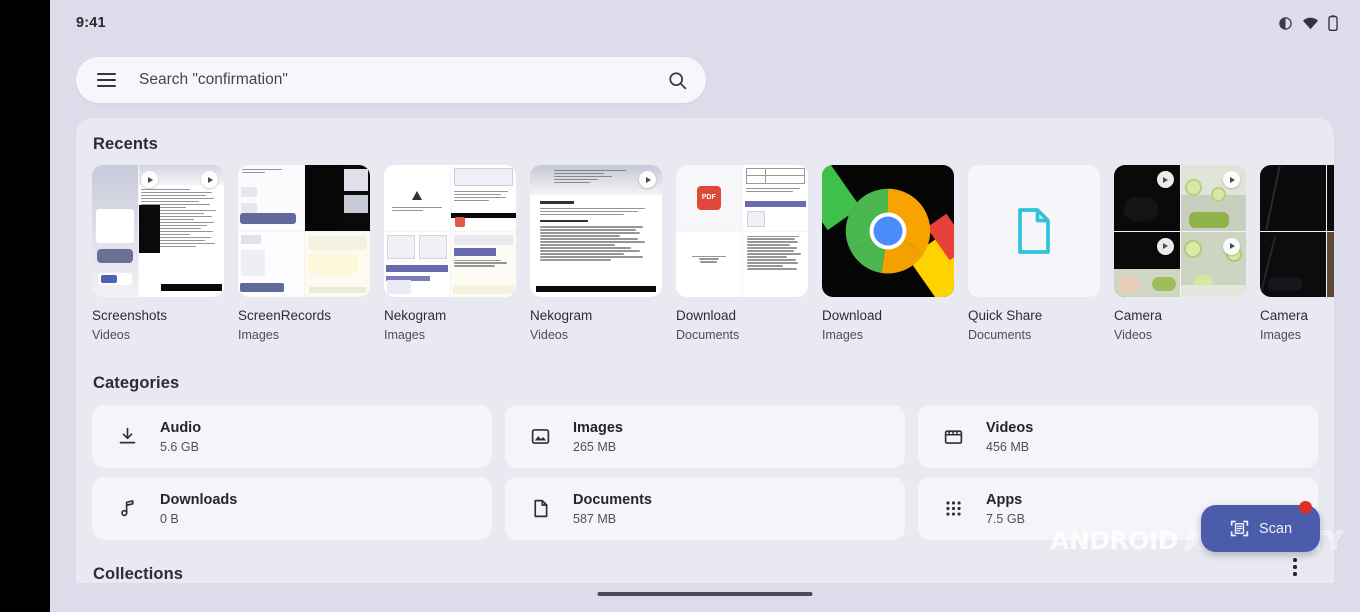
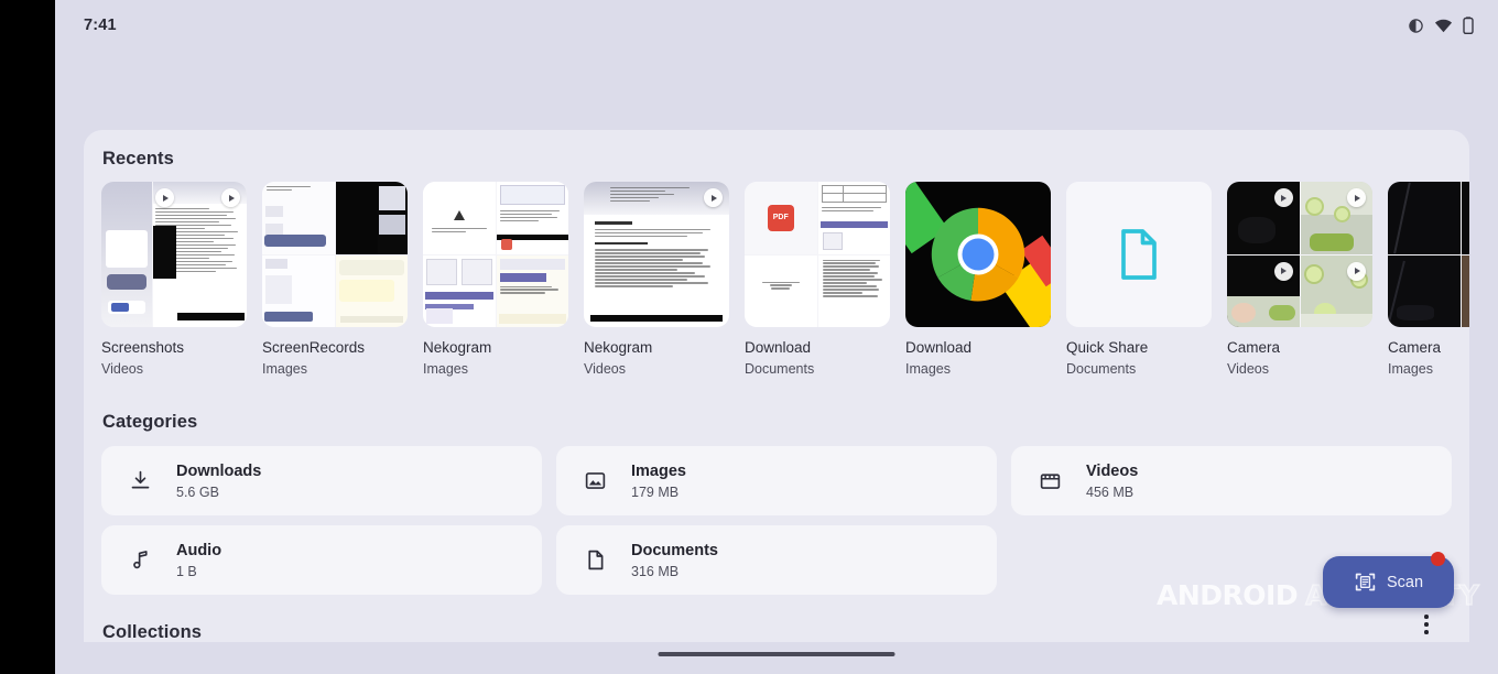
- 9:41
+ 7:41
- Search "confirmation"
  Recents
  Screenshots
  Videos
  ScreenRecords
  Images
  Nekogram
  Images
  Nekogram
  Videos
  Download
  Documents
  Download
  Images
  Quick Share
  Documents
  Camera
  Videos
  Camera
  Images
  Categories
- Audio
+ Downloads
  5.6 GB
  Images
- 265 MB
+ 179 MB
  Videos
  456 MB
- Downloads
+ Audio
- 0 B
+ 1 B
  Documents
- 587 MB
+ 316 MB
- Apps
- 7.5 GB
  Collections
  Scan
